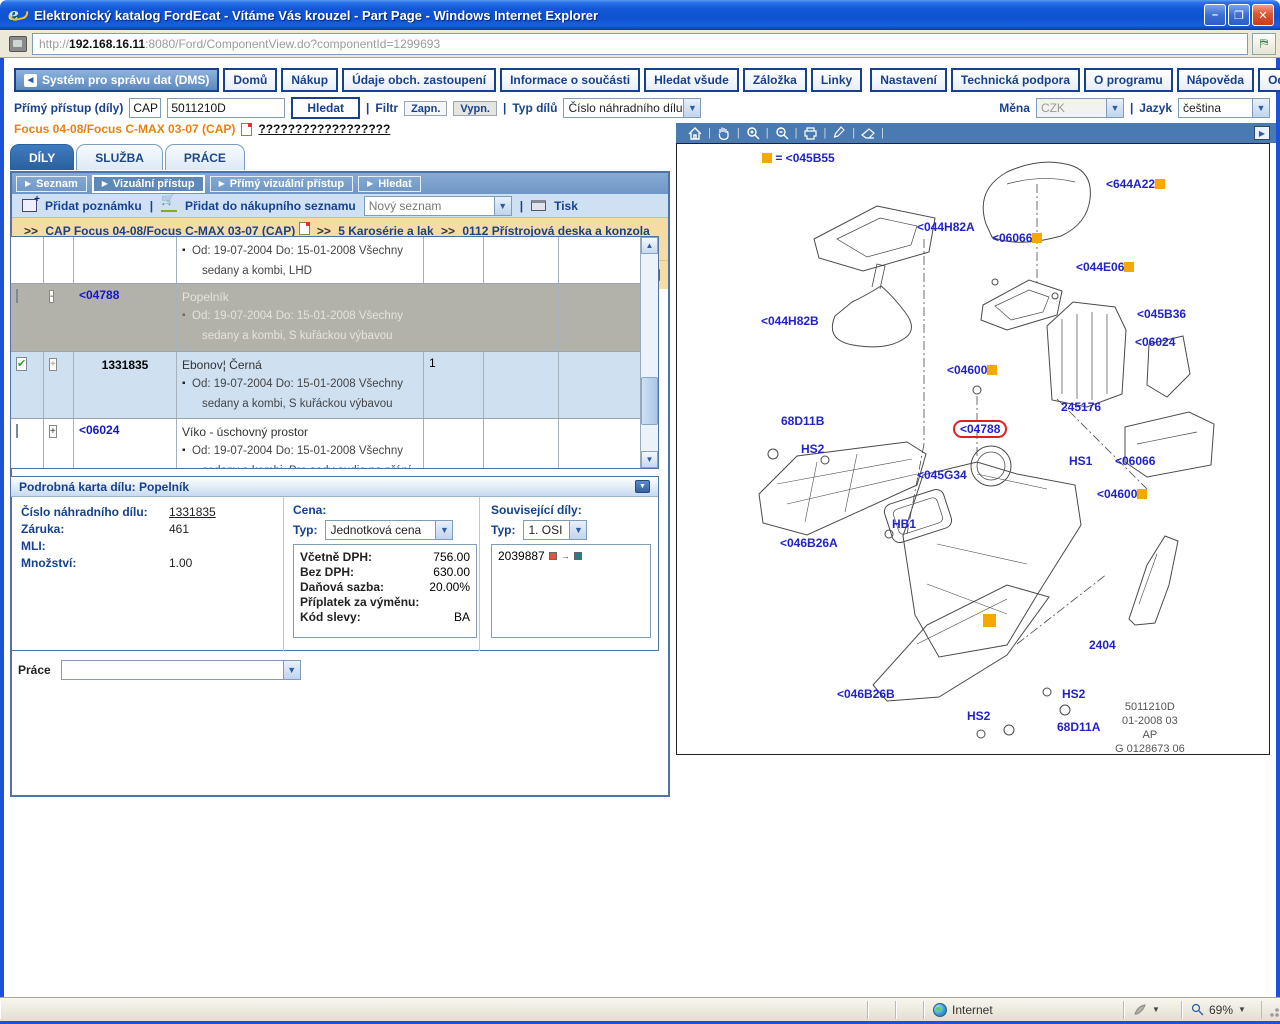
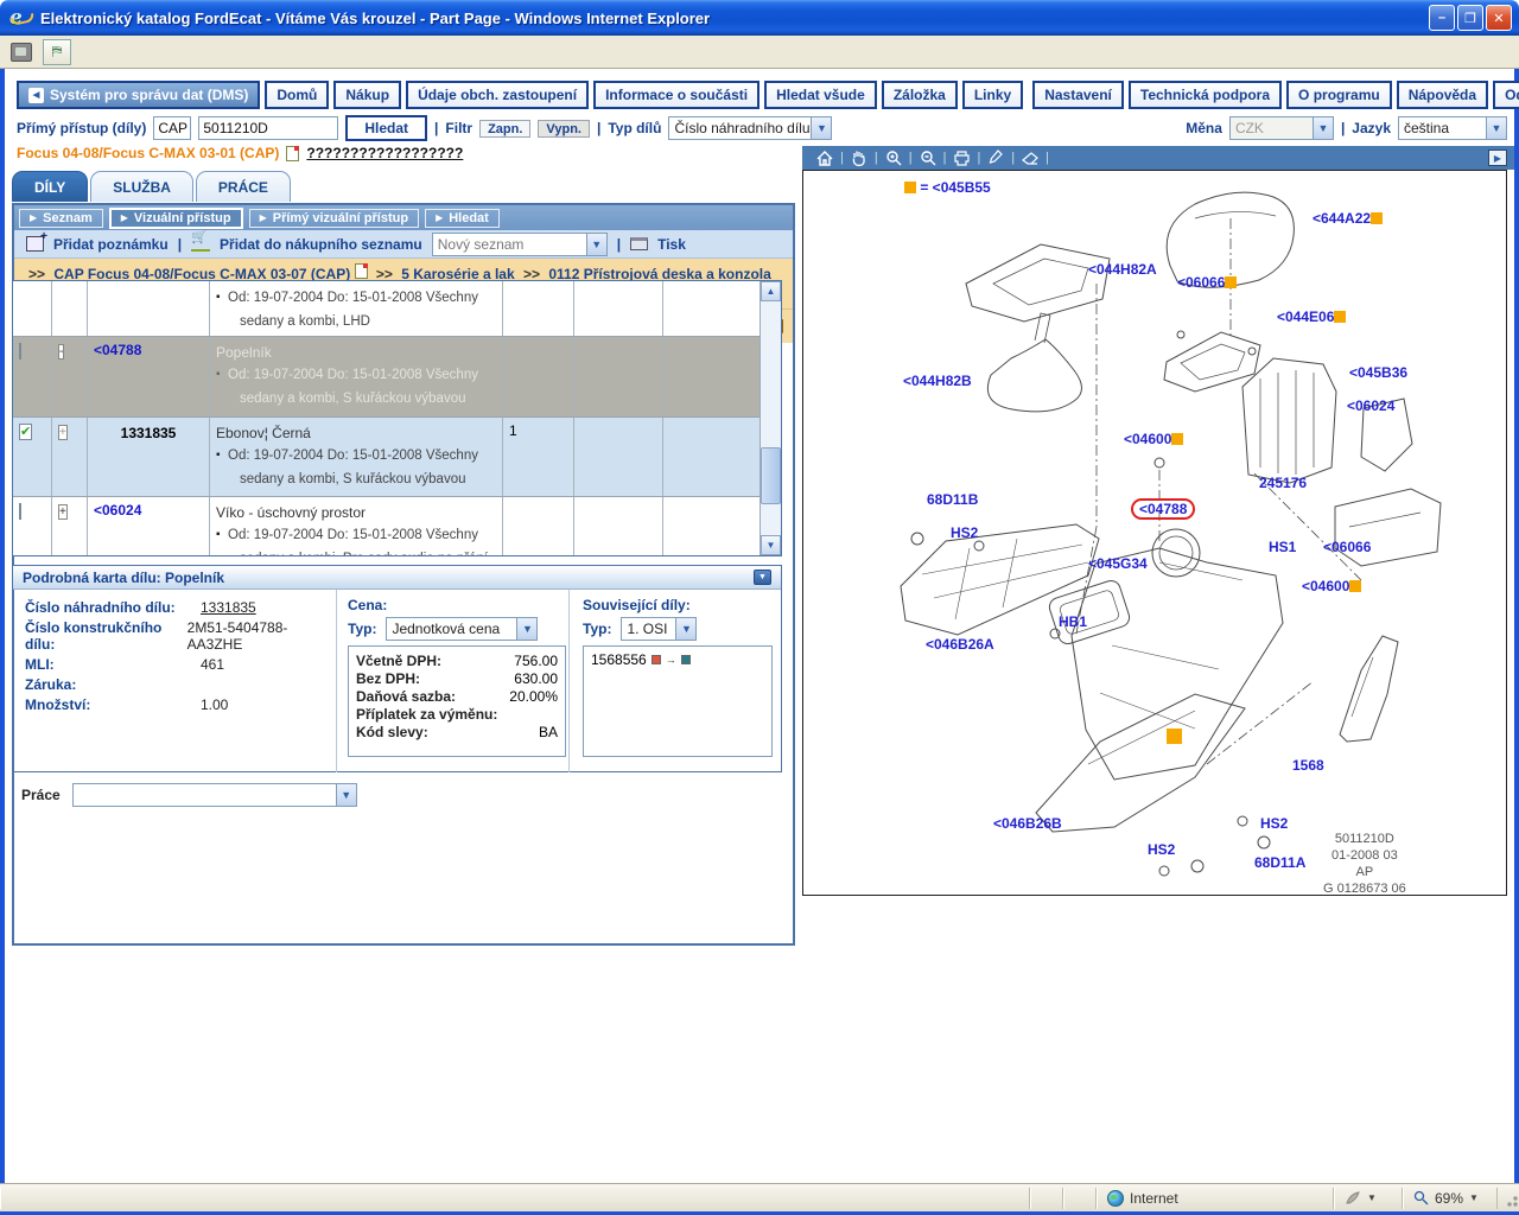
  e
  Elektronický katalog FordEcat - Vítáme Vás krouzel - Part Page - Windows Internet Explorer
  –
  ❐
  ✕
- http://
- 192.168.16.11
- :8080/Ford/ComponentView.do?componentId=1299693
  ⛿
  ◄
  Systém pro správu dat (DMS)
  Domů
  Nákup
  Údaje obch. zastoupení
  Informace o součásti
  Hledat všude
  Záložka
  Linky
  Nastavení
  Technická podpora
  O programu
  Nápověda
  Přímý přístup (díly)
  CAP
  5011210D
  Hledat
  |
  Filtr
  Zapn.
  Vypn.
  |
  Typ dílů
  Číslo náhradního dílu
  ▼
  Měna
  CZK
  ▼
  |
  Jazyk
  čeština
  ▼
- Focus 04-08/Focus C-MAX 03-07 (CAP)
+ Focus 04-08/Focus C-MAX 03-01 (CAP)
  ??????????????????
  DÍLY
  SLUŽBA
  PRÁCE
  ▶
  Seznam
  ▶
  Vizuální přístup
  ▶
  Přímý vizuální přístup
  ▶
  Hledat
  Přidat poznámku
  |
  Přidat do nákupního seznamu
  Nový seznam
  ▼
  |
  Tisk
  >> CAP Focus 04-08/Focus C-MAX 03-07 (CAP) >> 5 Karosérie a lak >> 0112 Přístrojová deska a konzola
  Od: 19-07-2004 Do: 15-01-2008 Všechny
  sedany a kombi, LHD
  -
  <04788
  Popelník
  Od: 19-07-2004 Do: 15-01-2008 Všechny
  sedany a kombi, S kuřáckou výbavou
  ✔
  +
  1331835
  Ebonov¦ Černá
  Od: 19-07-2004 Do: 15-01-2008 Všechny
  sedany a kombi, S kuřáckou výbavou
  1
  +
  <06024
  Víko - úschovný prostor
  Od: 19-07-2004 Do: 15-01-2008 Všechny
  ▲
  ▼
  Podrobná karta dílu: Popelník
  Číslo náhradního dílu:
  1331835
+ Číslo konstrukčního dílu:
+ 2M51-5404788-AA3ZHE
- Záruka:
+ MLI:
  461
- MLI:
+ Záruka:
  Množství:
  1.00
  Cena:
  Typ:
  Jednotková cena
  ▼
  Včetně DPH:
  756.00
  Bez DPH:
  630.00
  Daňová sazba:
  20.00%
  Příplatek za výměnu:
  Kód slevy:
  BA
  Související díly:
  Typ:
  1. OSI
  ▼
- 2039887
+ 1568556
  →
  Práce
  ▼
  |
  |
  |
  |
  |
  |
  |
  ▶
  = <045B55
  <644A22
  <044H82A
  <06066
  <044E06
  <045B36
  <06024
  <044H82B
  <04600
  245176
  68D11B
  <04788
  HS2
  HS1
  <06066
  <045G34
  <04600
  HB1
  <046B26A
- 2404
+ 1568
  <046B26B
  HS2
  HS2
  68D11A
  5011210D
  01-2008 03
  AP
  G 0128673 06
  Internet
  ▼
  69%
  ▼
